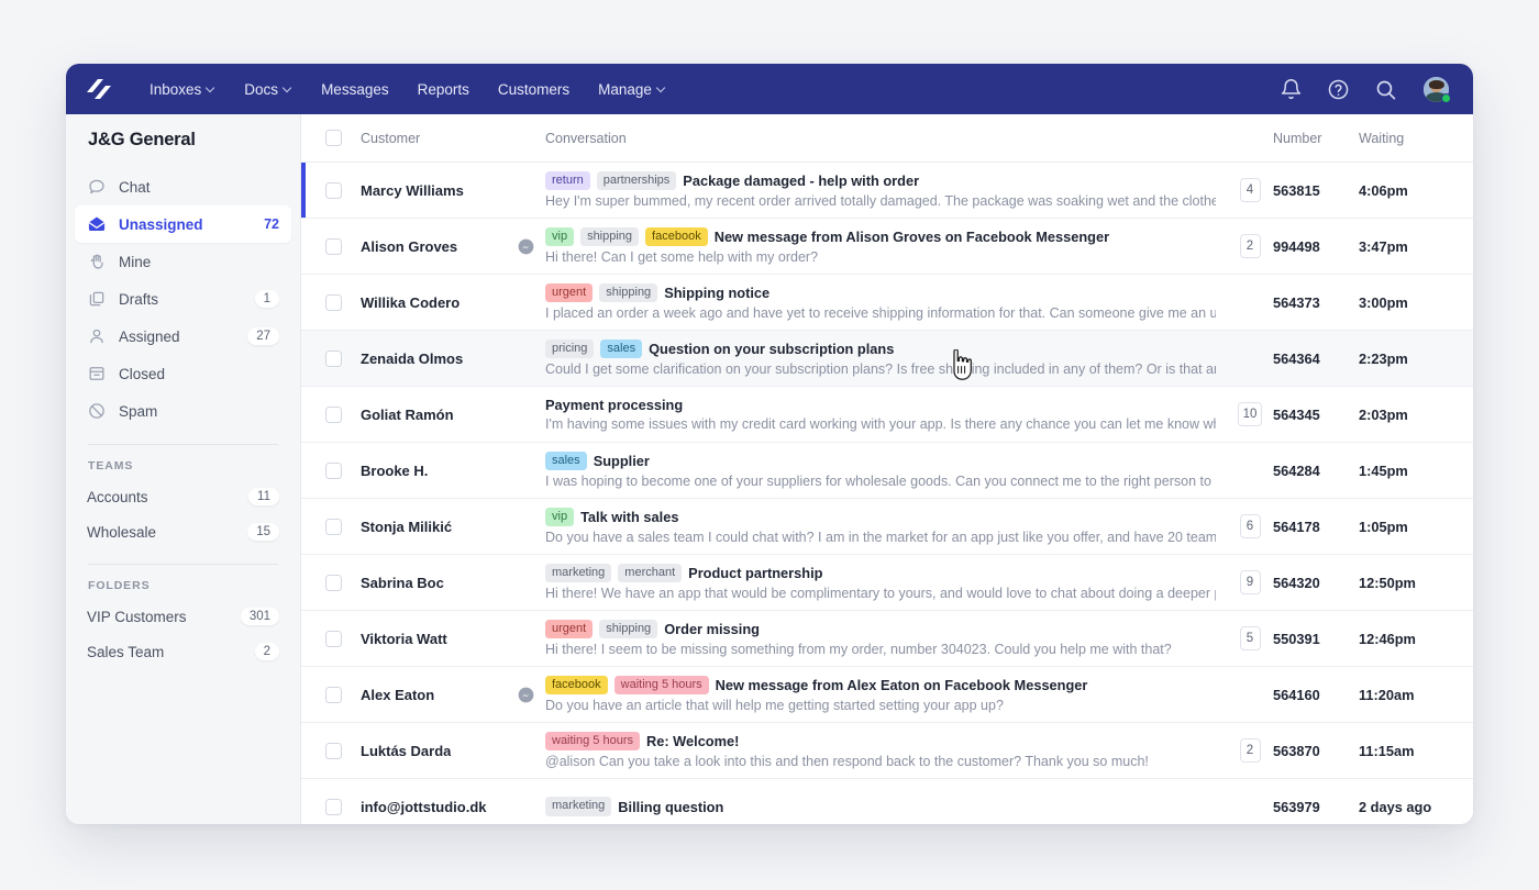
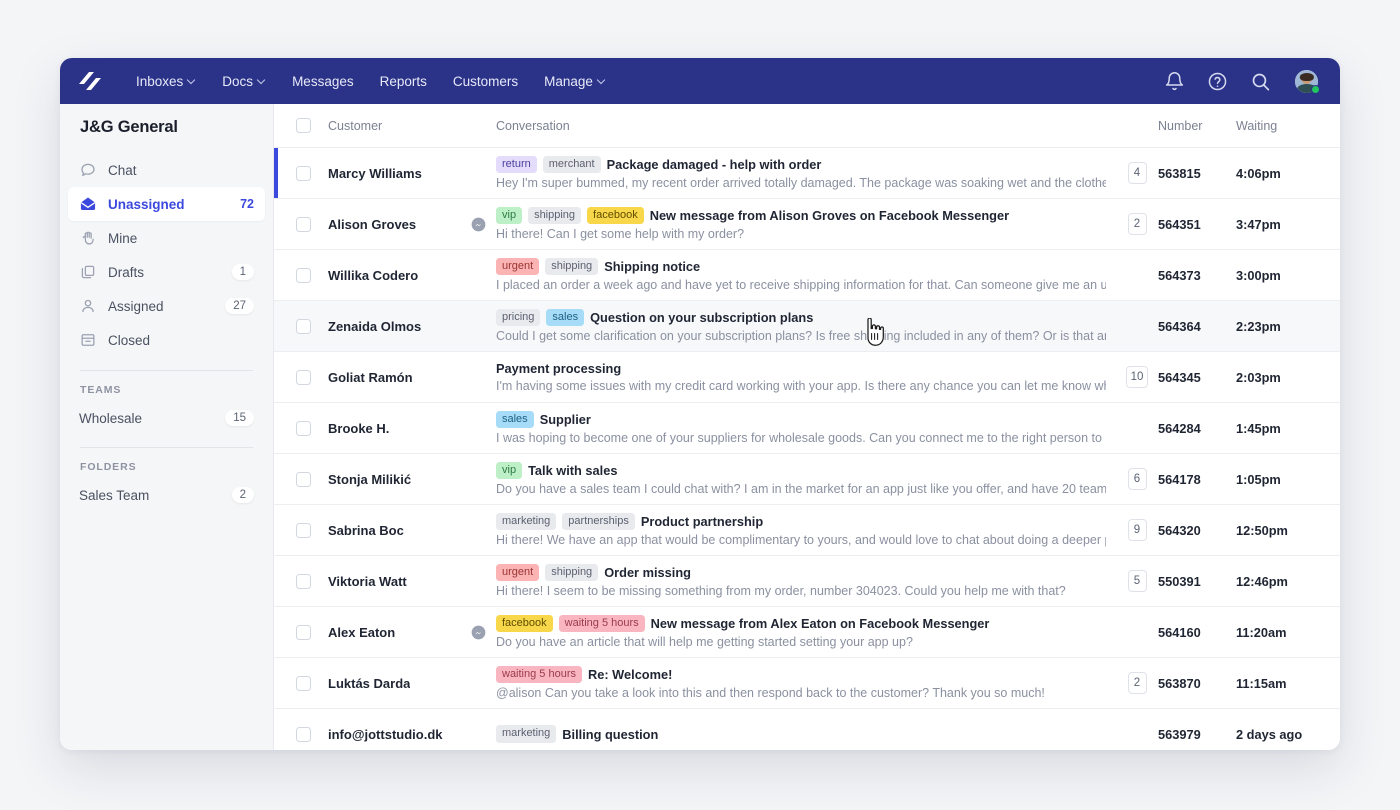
  Inboxes
  Docs
  Messages
  Reports
  Customers
  Manage
  J&G General
  Chat
  Unassigned
  72
  Mine
  Drafts
  1
  Assigned
  27
  Closed
- Spam
  TEAMS
- Accounts
- 11
  Wholesale
  15
  FOLDERS
- VIP Customers
- 301
  Sales Team
  2
  Customer
  Conversation
  Number
  Waiting
  Marcy Williams
  return
- partnerships
+ merchant
  Package damaged - help with order
  Hey I'm super bummed, my recent order arrived totally damaged. The package was soaking wet and the clothe
  4
  563815
  4:06pm
  Alison Groves
  vip
  shipping
  facebook
  New message from Alison Groves on Facebook Messenger
  Hi there! Can I get some help with my order?
  2
- 994498
+ 564351
  3:47pm
  Willika Codero
  urgent
  shipping
  Shipping notice
  I placed an order a week ago and have yet to receive shipping information for that. Can someone give me an u
  564373
  3:00pm
  Zenaida Olmos
  pricing
  sales
  Question on your subscription plans
  Could I get some clarification on your subscription plans? Is free shing included in any of them? Or is that a
  564364
  2:23pm
  Goliat Ramón
  Payment processing
  I'm having some issues with my credit card working with your app. Is there any chance you can let me know w
  10
  564345
  2:03pm
  Brooke H.
  sales
  Supplier
  I was hoping to become one of your suppliers for wholesale goods. Can you connect me to the right person to
  564284
  1:45pm
  Stonja Milikić
  vip
  Talk with sales
  Do you have a sales team I could chat with? I am in the market for an app just like you offer, and have 20 team
  6
  564178
  1:05pm
  Sabrina Boc
  marketing
- merchant
+ partnerships
  Product partnership
  Hi there! We have an app that would be complimentary to yours, and would love to chat about doing a deeper
  9
  564320
  12:50pm
  Viktoria Watt
  urgent
  shipping
  Order missing
  Hi there! I seem to be missing something from my order, number 304023. Could you help me with that?
  5
  550391
  12:46pm
  Alex Eaton
  facebook
  waiting 5 hours
  New message from Alex Eaton on Facebook Messenger
  Do you have an article that will help me getting started setting your app up?
  564160
  11:20am
  Luktás Darda
  waiting 5 hours
  Re: Welcome!
  @alison Can you take a look into this and then respond back to the customer? Thank you so much!
  2
  563870
  11:15am
  info@jottstudio.dk
  marketing
  Billing question
  563979
  2 days ago
